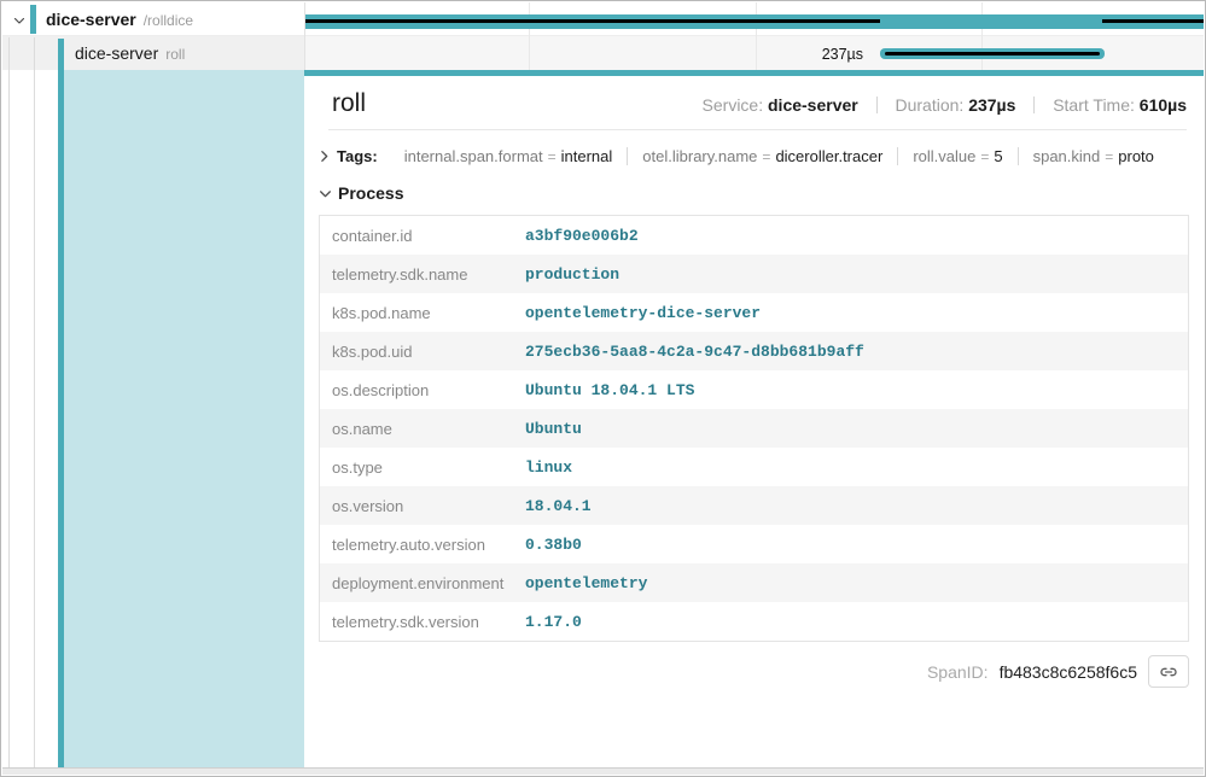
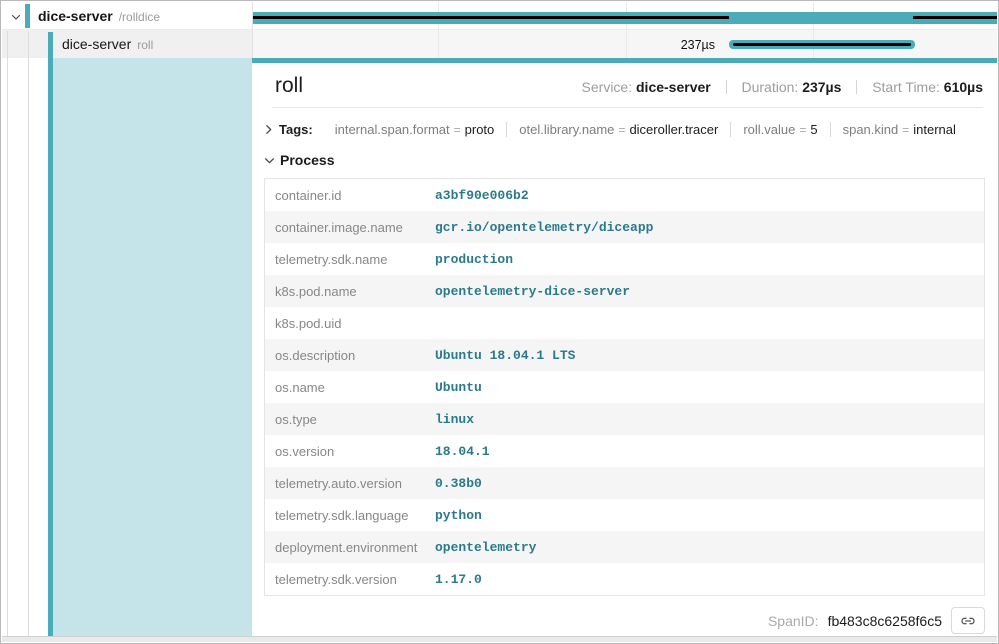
  dice-server /rolldice
  dice-server roll
  237µs
  roll
  Service: dice-server Duration: 237µs Start Time: 610µs
  Tags:
- internal.span.format = internal
+ internal.span.format = proto
  otel.library.name = diceroller.tracer
  roll.value = 5
- span.kind = proto
+ span.kind = internal
  Process
  container.id
  a3bf90e006b2
+ container.image.name
+ gcr.io/opentelemetry/diceapp
  telemetry.sdk.name
  production
  k8s.pod.name
  opentelemetry-dice-server
  k8s.pod.uid
- 275ecb36-5aa8-4c2a-9c47-d8bb681b9aff
  os.description
  Ubuntu 18.04.1 LTS
  os.name
  Ubuntu
  os.type
  linux
  os.version
  18.04.1
  telemetry.auto.version
  0.38b0
+ telemetry.sdk.language
+ python
  deployment.environment
  opentelemetry
  telemetry.sdk.version
  1.17.0
  SpanID:
  fb483c8c6258f6c5
